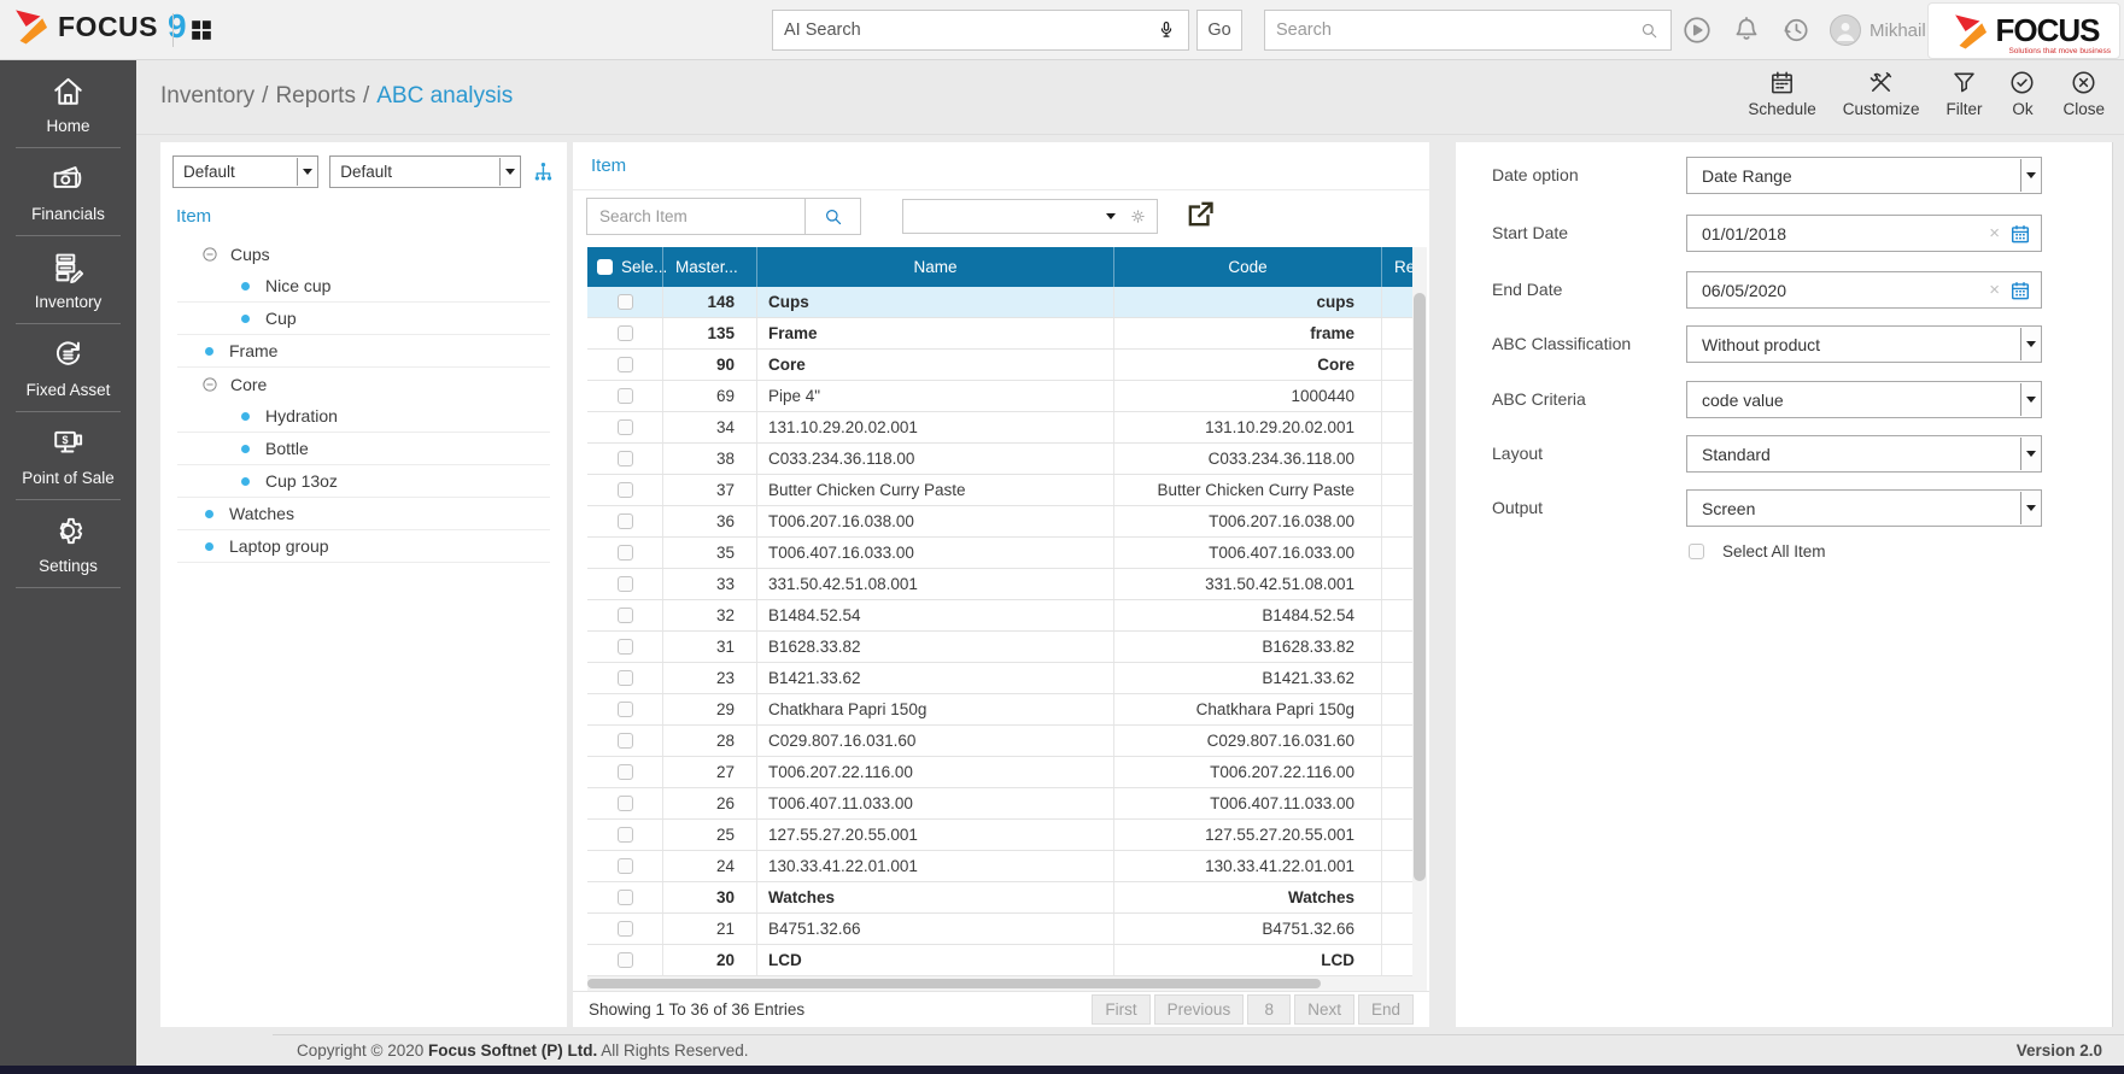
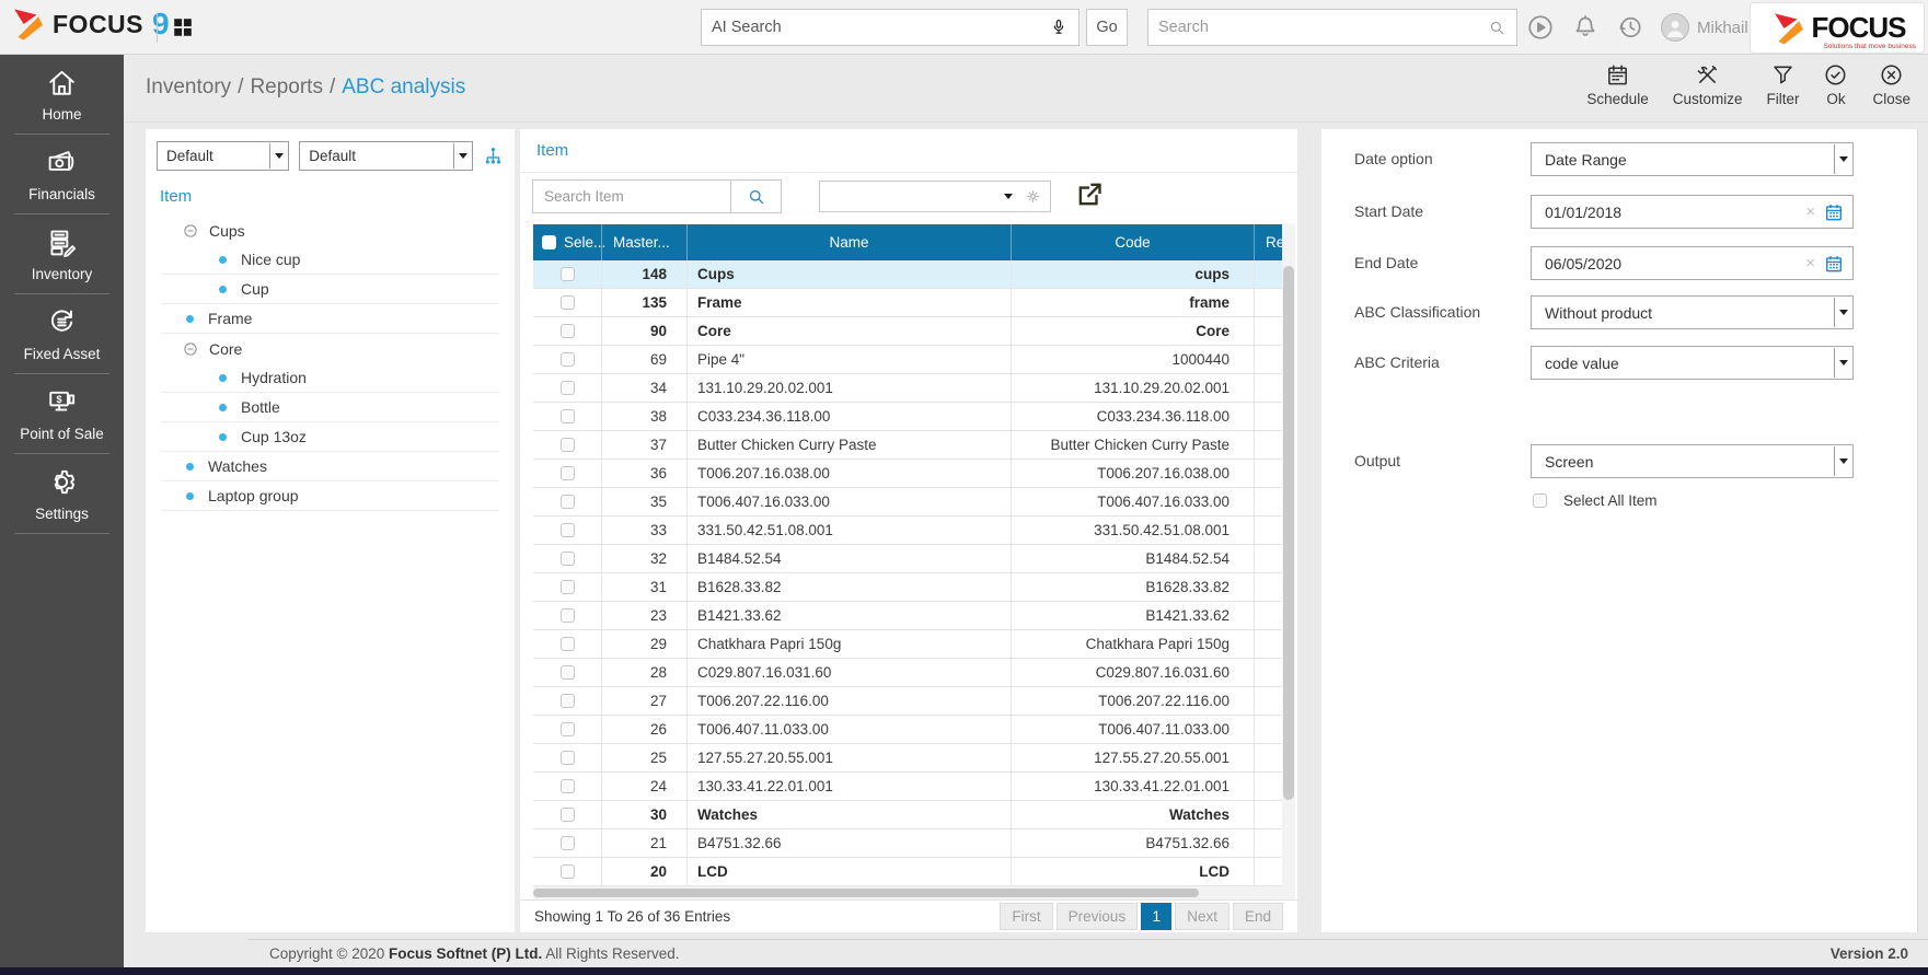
  FOCUS
  9
  AI Search
  Go
  Search
  Mikhail
  FOCUS
  Home
  Financials
  Inventory
  Fixed Asset
  $
  Point of Sale
  Settings
  Inventory / Reports / ABC analysis
  Schedule
  Customize
  Filter
  Ok
  Close
  Default
  Default
  Item
  Cups
  Nice cup
  Cup
  Frame
  Core
  Hydration
  Bottle
  Cup 13oz
  Watches
  Laptop group
  Item
  Search Item
  Sele...
  Master...
  Name
  Code
  Re
  148
  Cups
  cups
  135
  Frame
  frame
  90
  Core
  Core
  69
  Pipe 4"
  1000440
  34
  131.10.29.20.02.001
  131.10.29.20.02.001
  38
  C033.234.36.118.00
  C033.234.36.118.00
  37
  Butter Chicken Curry Paste
  Butter Chicken Curry Paste
  36
  T006.207.16.038.00
  T006.207.16.038.00
  35
  T006.407.16.033.00
  T006.407.16.033.00
  33
  331.50.42.51.08.001
  331.50.42.51.08.001
  32
  B1484.52.54
  B1484.52.54
  31
  B1628.33.82
  B1628.33.82
  23
  B1421.33.62
  B1421.33.62
  29
  Chatkhara Papri 150g
  Chatkhara Papri 150g
  28
  C029.807.16.031.60
  C029.807.16.031.60
  27
  T006.207.22.116.00
  T006.207.22.116.00
  26
  T006.407.11.033.00
  T006.407.11.033.00
  25
  127.55.27.20.55.001
  127.55.27.20.55.001
  24
  130.33.41.22.01.001
  130.33.41.22.01.001
  30
  Watches
  Watches
  21
  B4751.32.66
  B4751.32.66
  20
  LCD
  LCD
- Showing 1 To 36 of 36 Entries
+ Showing 1 To 26 of 36 Entries
  First
  Previous
- 8
+ 1
  Next
  End
  Date option
  Date Range
  Start Date
  01/01/2018
  ×
  End Date
  06/05/2020
  ×
  ABC Classification
  Without product
  ABC Criteria
  code value
- Layout
- Standard
  Output
  Screen
  Select All Item
  Copyright © 2020 Focus Softnet (P) Ltd. All Rights Reserved.
  Version 2.0
